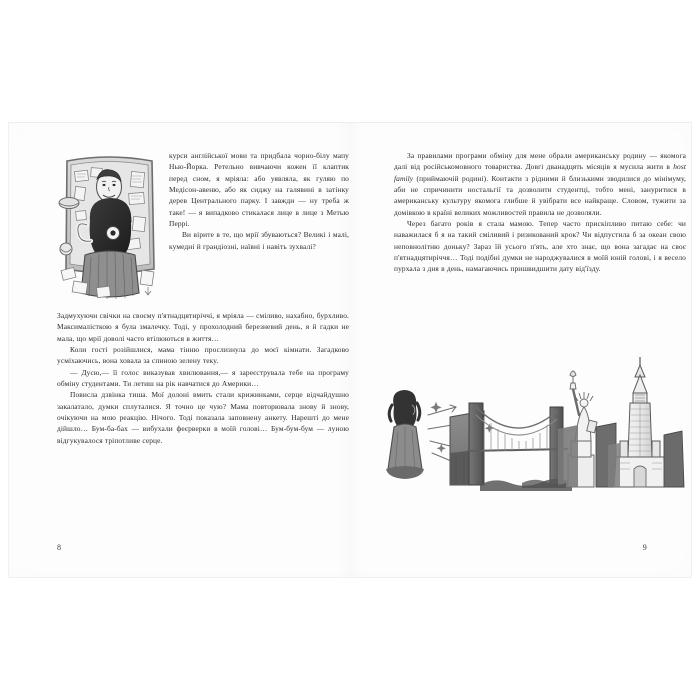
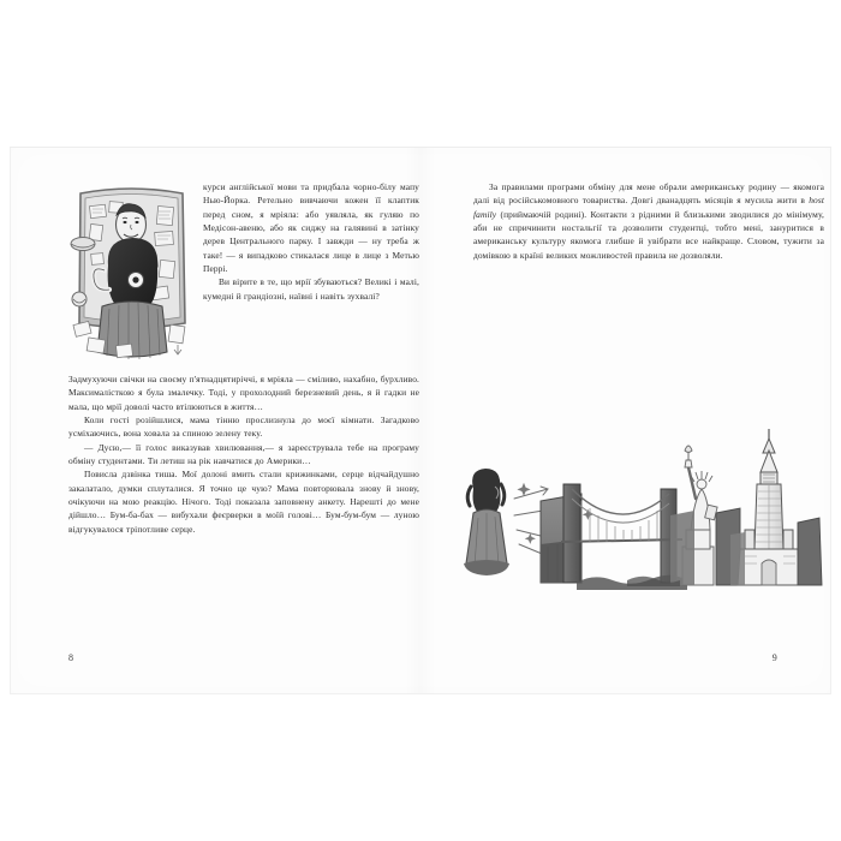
  курси англійської мови та придбала чорно-білу м Нью-Йорка. Ретельно вивчаючи кожен її клап перед сном, я мріяла: або уявляла, як гуляю Медісон-авеню, або як сиджу на галявині в зат дерев Центрального парку. І завжди — ну треб таке! — я випадково стикалася лице в лице з Ме Перрі.
  Ви вірите в те, що мрії збуваються? Великі і м кумедні й грандіозні, наївні і навіть зухвалі?
  Задмухуючи свічки на своєму п'ятнадцятиріччі, я мріяла — сміливо, нахабно, бурхл Максималісткою я була змалечку. Тоді, у прохолодний березневий день, я й гадк мала, що мрії доволі часто втілюються в життя…
  Коли гості розійшлися, мама тінню прослизнула до моєї кімнати. Загад усміхаючись, вона ховала за спиною зелену теку.
  — Дусю,— її голос виказував хвилювання,— я зареєструвала тебе на прогр обміну студентами. Ти летиш на рік навчатися до Америки…
  Повисла дзвінка тиша. Мої долоні вмить стали крижинками, серце відчайду закалатало, думки сплуталися. Я точно це чую? Мама повторювала знову й зн очікуючи на мою реакцію. Нічого. Тоді показала заповнену анкету. Нарешті до м дійшло… Бум-ба-бах — вибухали феєрверки в моїй голові… Бум-бум-бум — лу відгукувалося тріпотливе серце.
  8
  За правилами програми обміну для мене обрали американську родину — якомога далі від російськомовного товариства. Довгі дванадцять місяців я мусила жити в host family (приймаючій родині). Контакти з рідними й близькими зводилися до мінімуму, аби не спричинити ностальгії та дозволити студентці, тобто мені, зануритися в американську культуру якомога глибше й увібрати все найкраще. Словом, тужити за домівкою в країні великих можливостей правила не дозволяли.
- Через багато років я стала мамою. Тепер часто прискіпливо питаю себе: чи наважилася б я на такий сміливий і ризикований крок? Чи відпустила б за океан свою неповнолітню доньку? Зараз їй усього п'ять, але хто знає, що вона загадає на своє п'ятнадцятиріччя… Тоді подібні думки не народжувалися в моїй юній голові, і я весело пурхала з дня в день, намагаючись пришвидшити дату від'їзду.
  9
